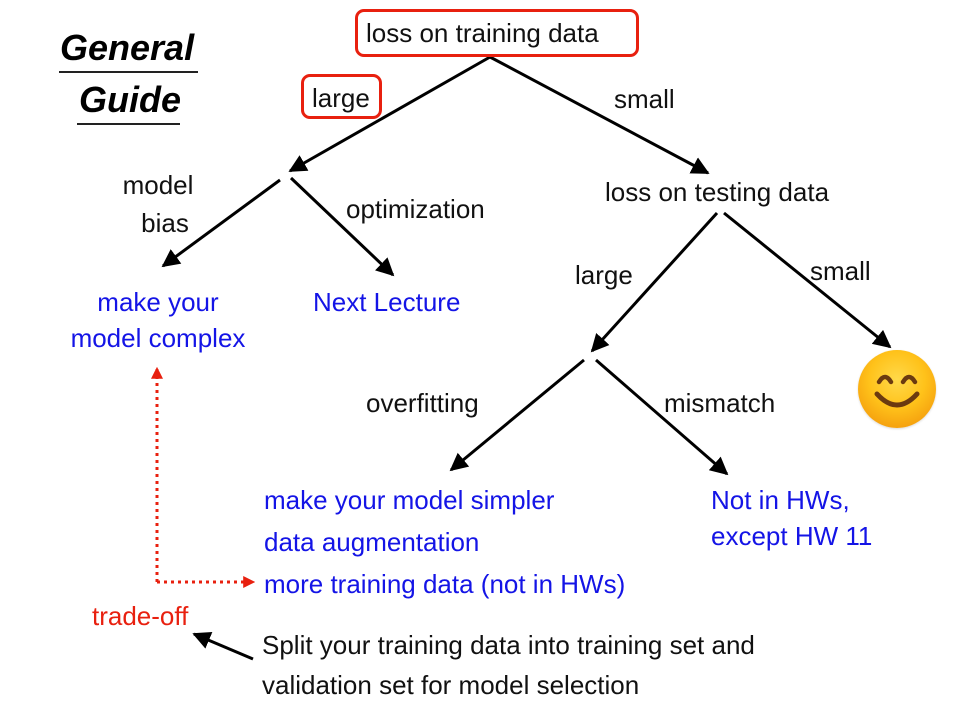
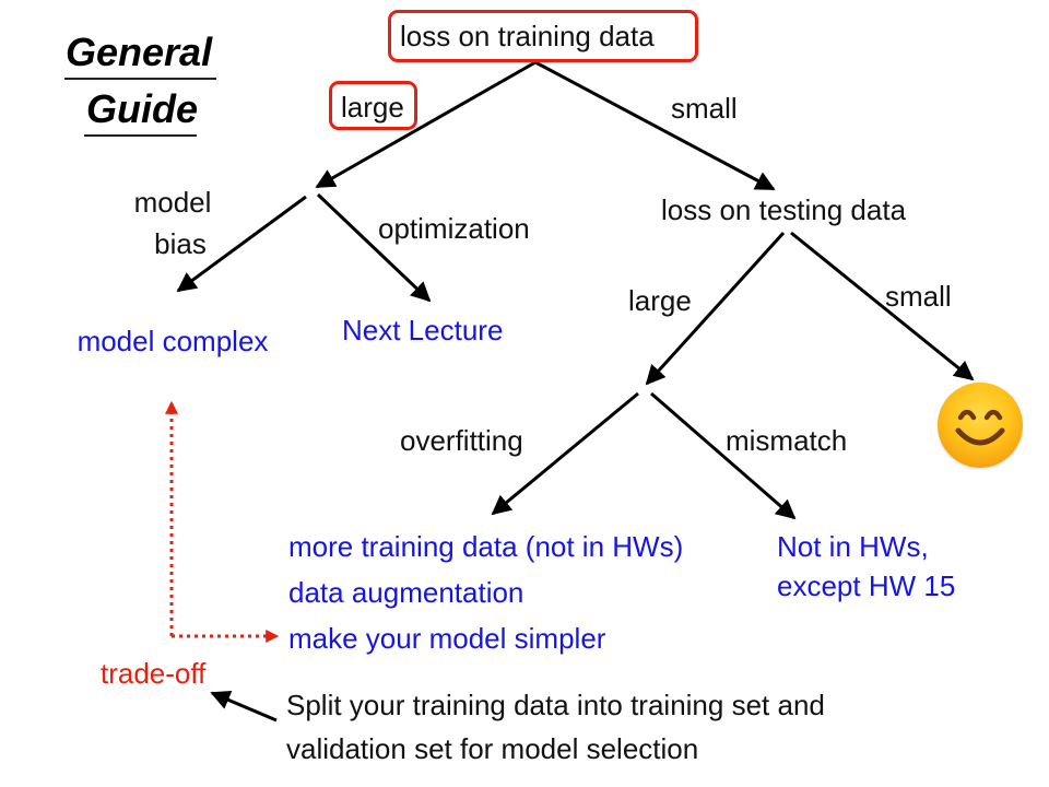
  General
  Guide
  loss on training data
  large
  small
  model
  bias
  optimization
- make your
  model complex
  Next Lecture
  loss on testing data
  large
  small
  overfitting
  mismatch
- make your model simpler
+ more training data (not in HWs)
  data augmentation
- more training data (not in HWs)
+ make your model simpler
  Not in HWs,
- except HW 11
+ except HW 15
  trade-off
  Split your training data into training set and
  validation set for model selection
